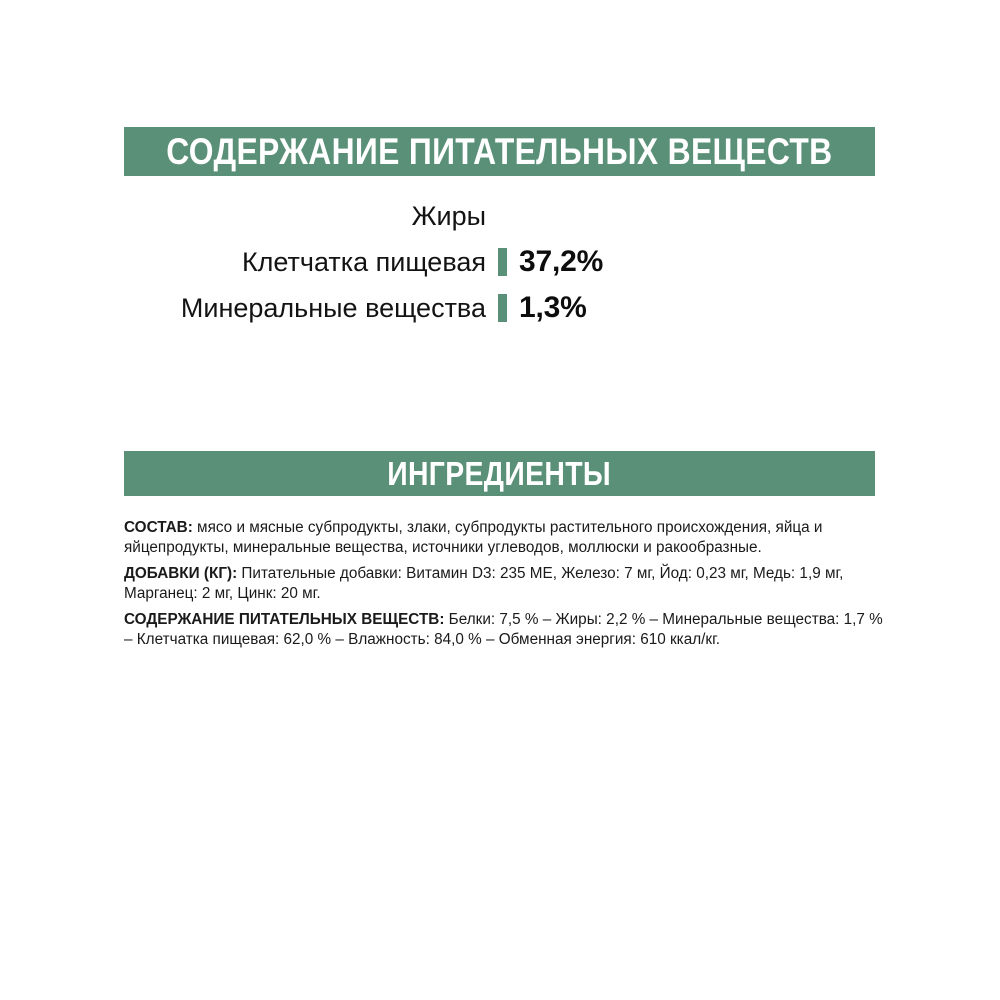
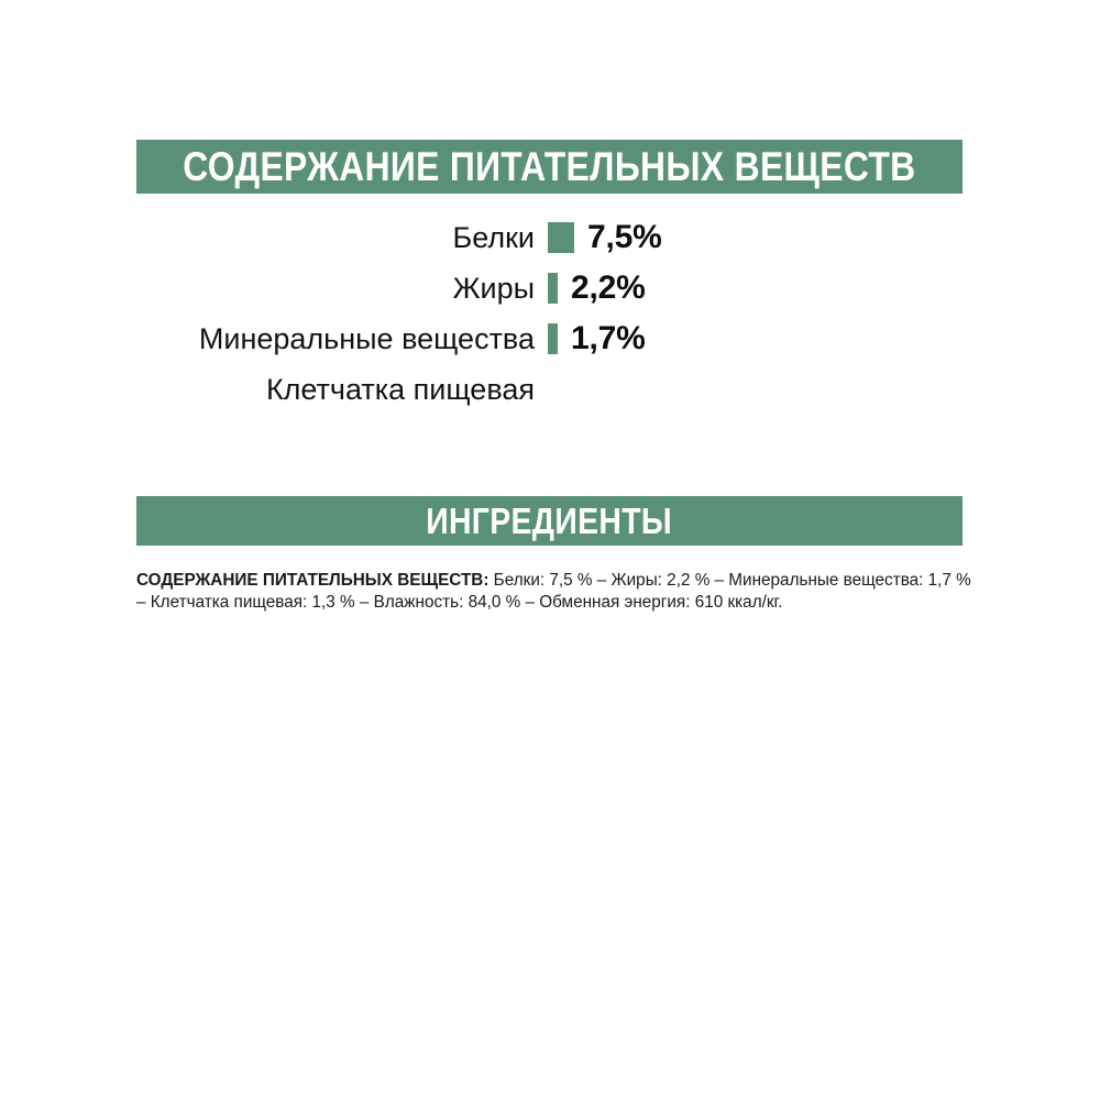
  СОДЕРЖАНИЕ ПИТАТЕЛЬНЫХ ВЕЩЕСТВ
+ Белки
+ 7,5%
  Жиры
+ 2,2%
- Клетчатка пищевая
+ Минеральные вещества
- 37,2%
+ 1,7%
- Минеральные вещества
+ Клетчатка пищевая
- 1,3%
  ИНГРЕДИЕНТЫ
- СОСТАВ: мясо и мясные субпродукты, злаки, субпродукты растительного происхождения, яйца и яйцепродукты, минеральные вещества, источники углеводов, моллюски и ракообразные.
- ДОБАВКИ (КГ): Питательные добавки: Витамин D3: 235 МЕ, Железо: 7 мг, Йод: 0,23 мг, Медь: 1,9 мг, Марганец: 2 мг, Цинк: 20 мг.
- СОДЕРЖАНИЕ ПИТАТЕЛЬНЫХ ВЕЩЕСТВ: Белки: 7,5 % – Жиры: 2,2 % – Минеральные вещества: 1,7 % – Клетчатка пищевая: 62,0 % – Влажность: 84,0 % – Обменная энергия: 610 ккал/кг.
+ СОДЕРЖАНИЕ ПИТАТЕЛЬНЫХ ВЕЩЕСТВ: Белки: 7,5 % – Жиры: 2,2 % – Минеральные вещества: 1,7 % – Клетчатка пищевая: 1,3 % – Влажность: 84,0 % – Обменная энергия: 610 ккал/кг.
